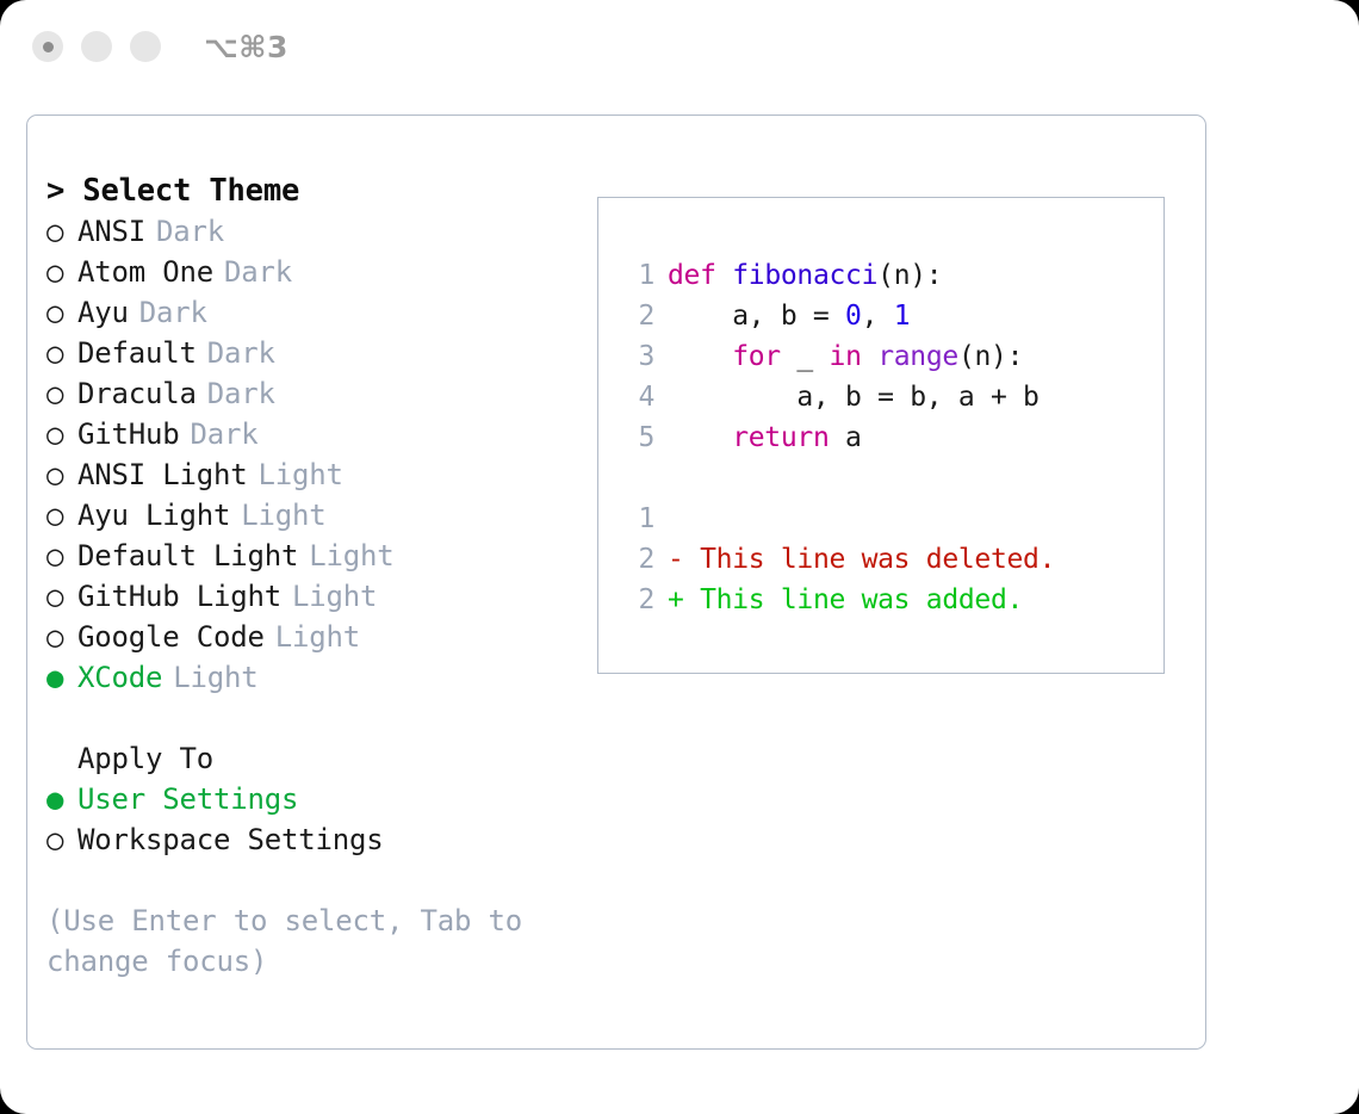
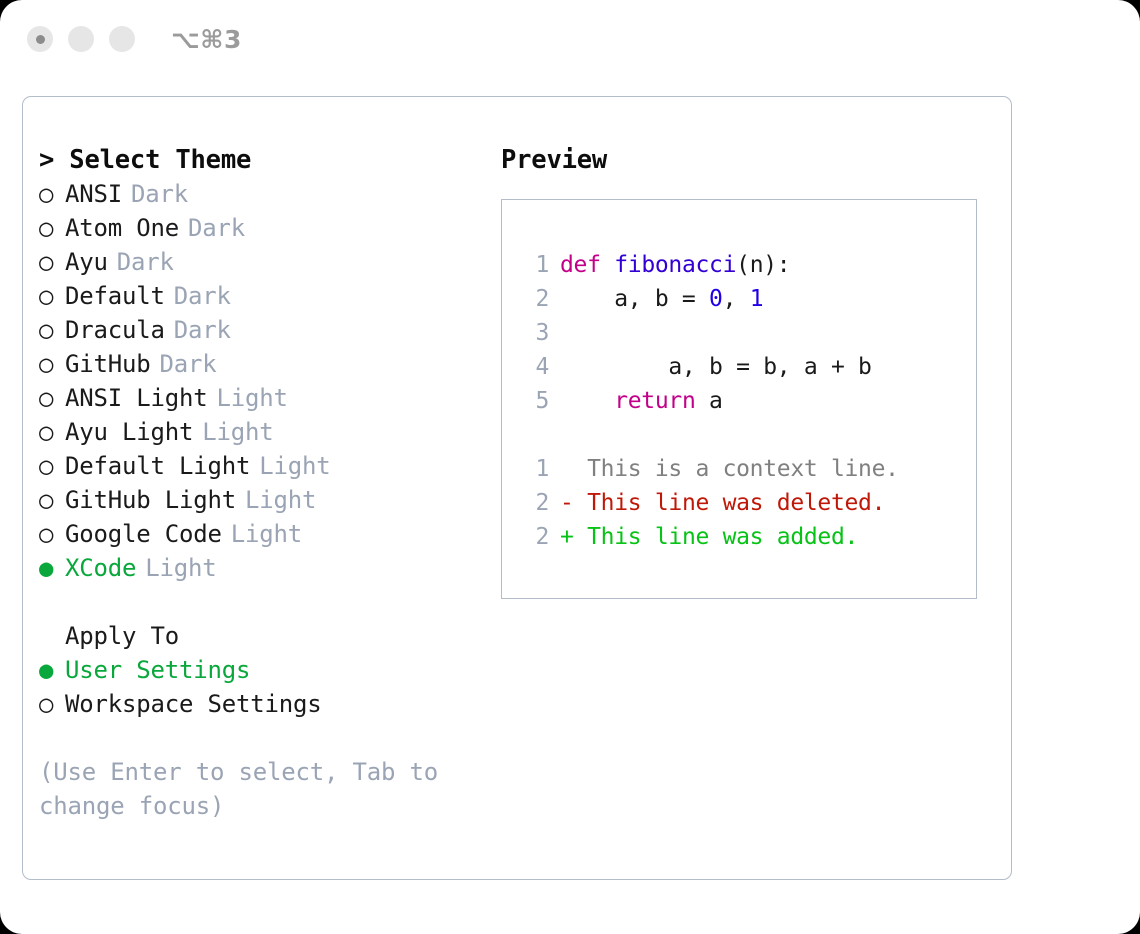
  ⌥⌘3
  > Select Theme
  ○
  ANSI
  Dark
  ○
  Atom One
  Dark
  ○
  Ayu
  Dark
  ○
  Default
  Dark
  ○
  Dracula
  Dark
  ○
  GitHub
  Dark
  ○
  ANSI Light
  Light
  ○
  Ayu Light
  Light
  ○
  Default Light
  Light
  ○
  GitHub Light
  Light
  ○
  Google Code
  Light
  ●
  XCode
  Light
  Apply To
  ●
  User Settings
  ○
  Workspace Settings
  (Use Enter to select, Tab to change focus)
+ Preview
  1
  def fibonacci(n):
  2
  a, b = 0, 1
  3
- for _ in range(n):
  4
  a, b = b, a + b
  5
  return a
  1
+ This is a context line.
  2
  -
  This line was deleted.
  2
  +
  This line was added.
